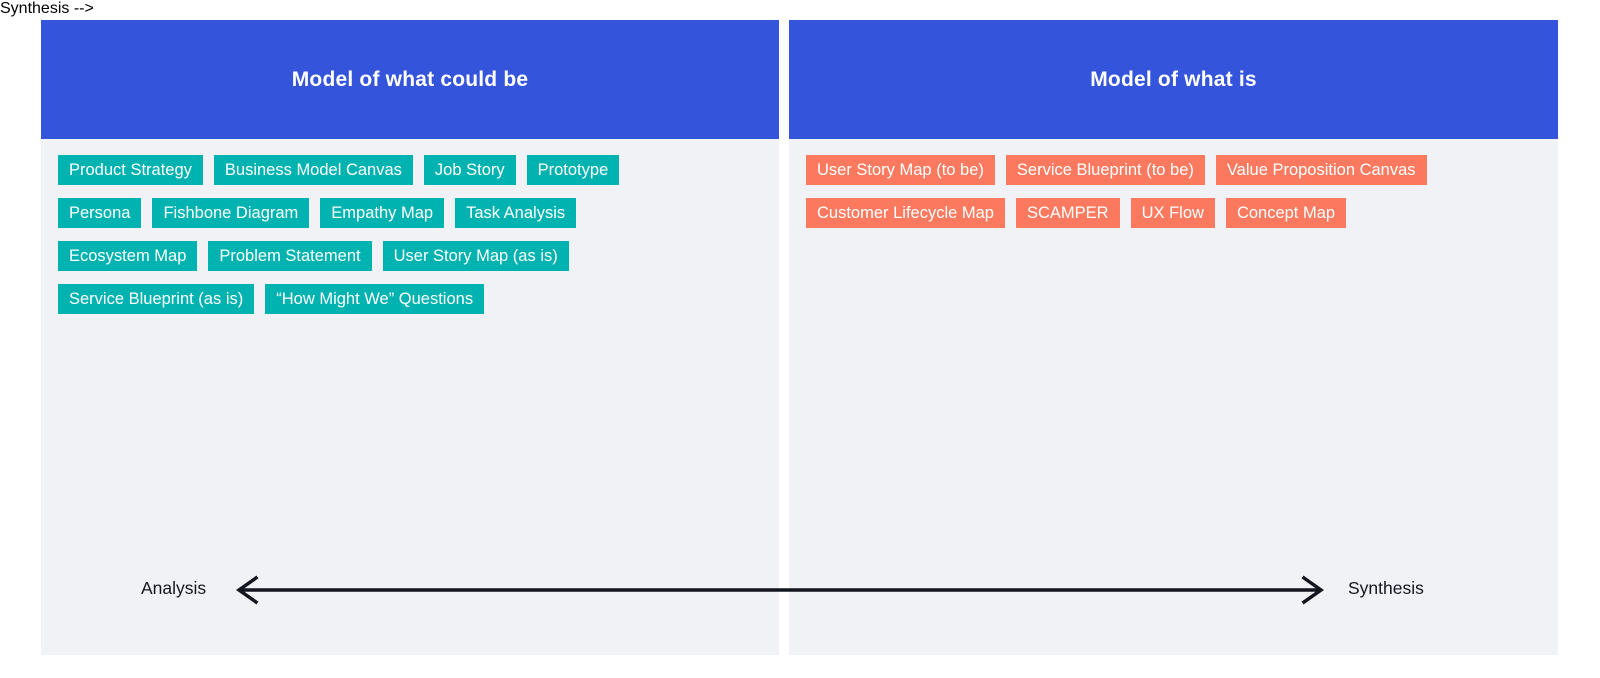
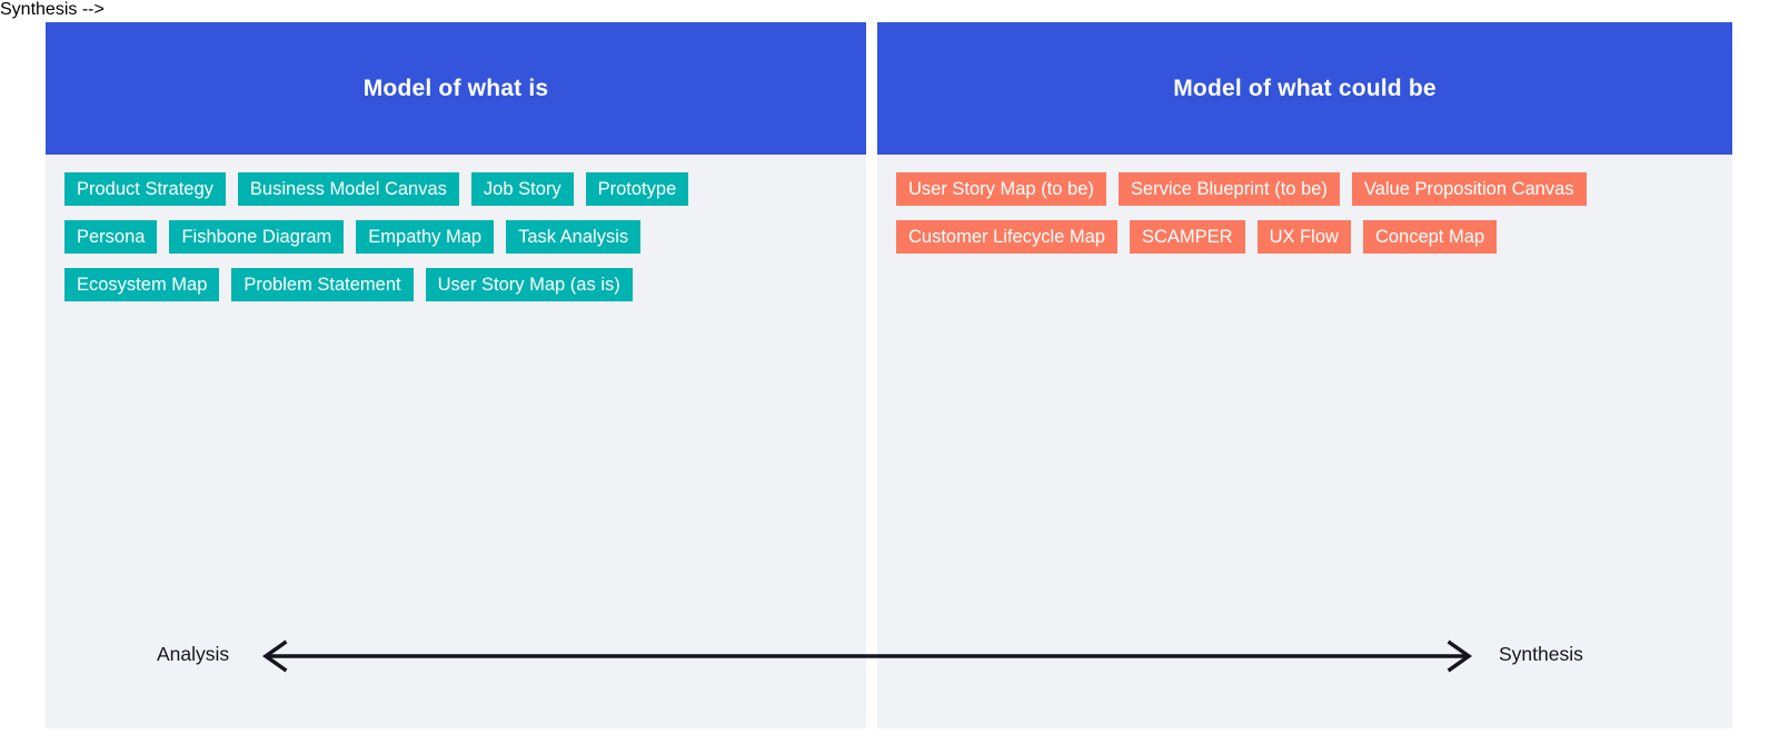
- Model of what could be
+ Model of what is
  Product Strategy
  Business Model Canvas
  Job Story
  Prototype
  Persona
  Fishbone Diagram
  Empathy Map
  Task Analysis
  Ecosystem Map
  Problem Statement
  User Story Map (as is)
- Service Blueprint (as is)
- “How Might We” Questions
- Model of what is
+ Model of what could be
  User Story Map (to be)
  Service Blueprint (to be)
  Value Proposition Canvas
  Customer Lifecycle Map
  SCAMPER
  UX Flow
  Concept Map
  Synthesis -->
  Analysis
  Synthesis
